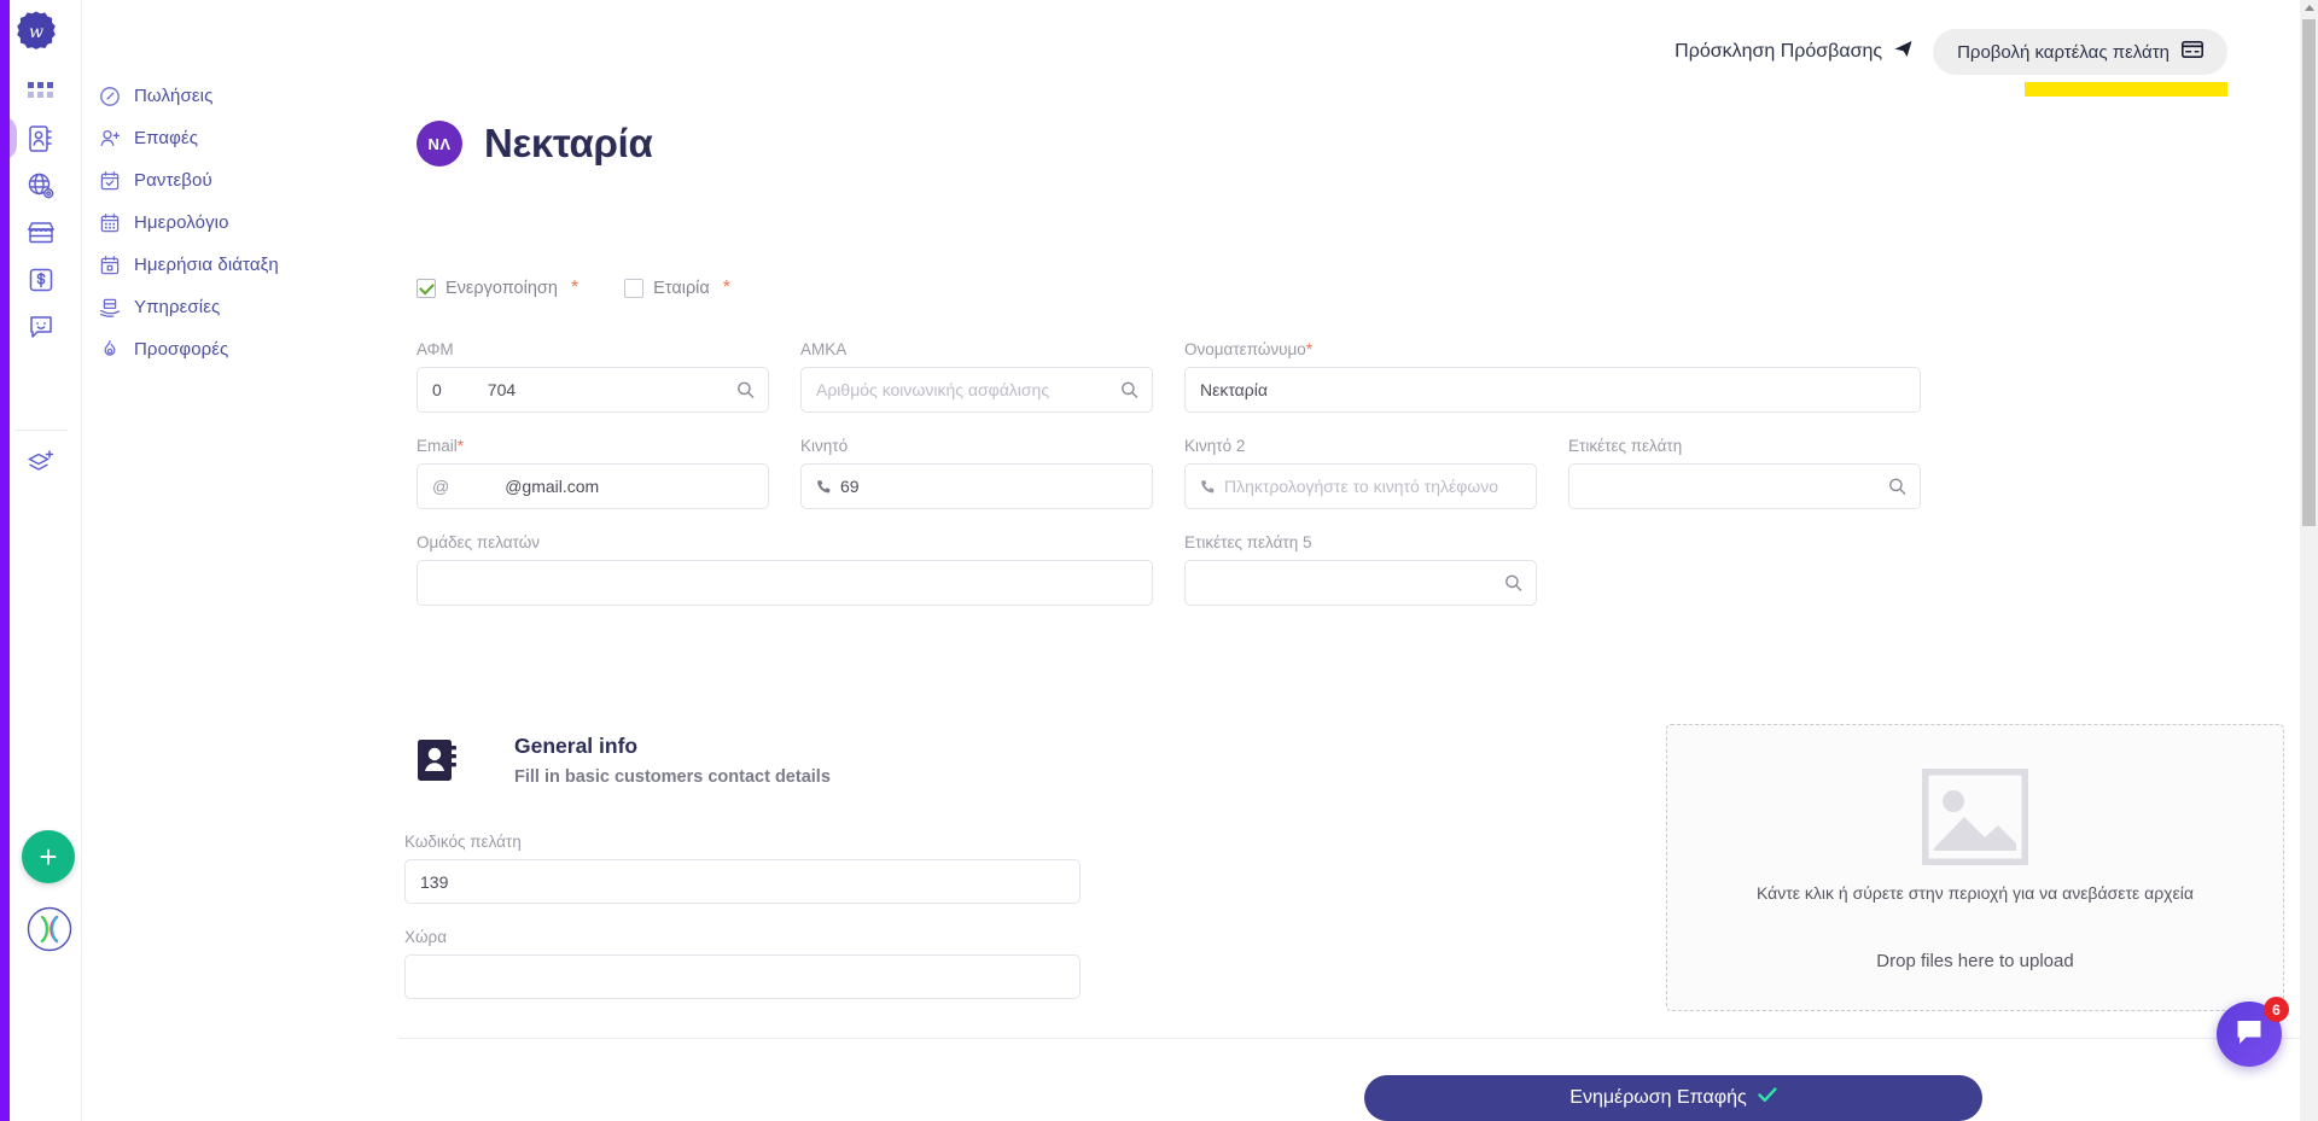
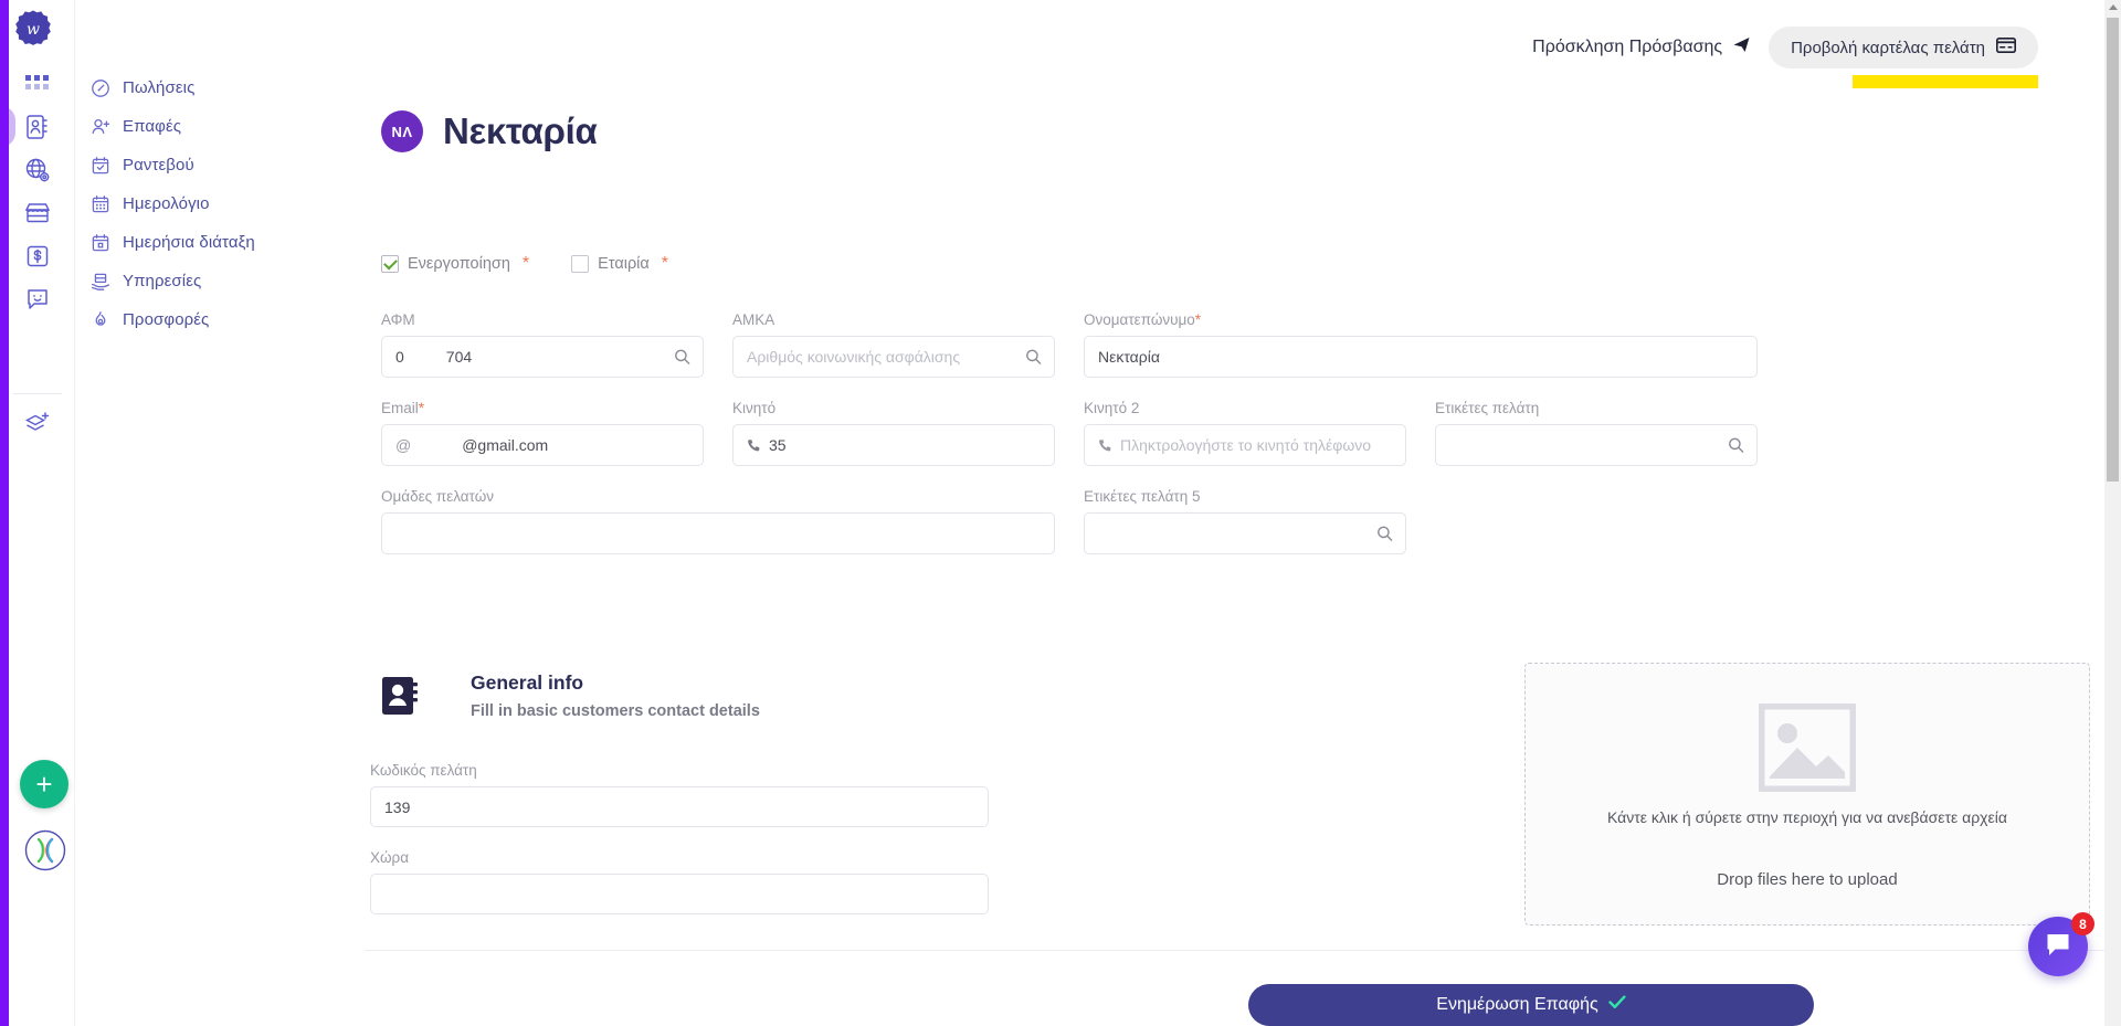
  w
  Πωλήσεις
  Επαφές
  Ραντεβού
  Ημερολόγιο
  Ημερήσια διάταξη
  Υπηρεσίες
  Προσφορές
  Πρόσκληση Πρόσβασης
  Προβολή καρτέλας πελάτη
  ΝΛ
  Νεκταρία
  Ενεργοποίηση
  *
  Εταιρία
  *
  ΑΦΜ
  0
  704
  ΑΜΚΑ
  Αριθμός κοινωνικής ασφάλισης
  Ονοματεπώνυμο*
  Νεκταρία
  Email*
  @
  @gmail.com
  Κινητό
- 69
+ 35
  Κινητό 2
  Πληκτρολογήστε το κινητό τηλέφωνο
  Ετικέτες πελάτη
  Ομάδες πελατών
  Ετικέτες πελάτη 5
  General info
  Fill in basic customers contact details
  Κωδικός πελάτη
  139
  Χώρα
  Κάντε κλικ ή σύρετε στην περιοχή για να ανεβάσετε αρχεία
  Drop files here to upload
  Ενημέρωση Επαφής
  +
- 6
+ 8
